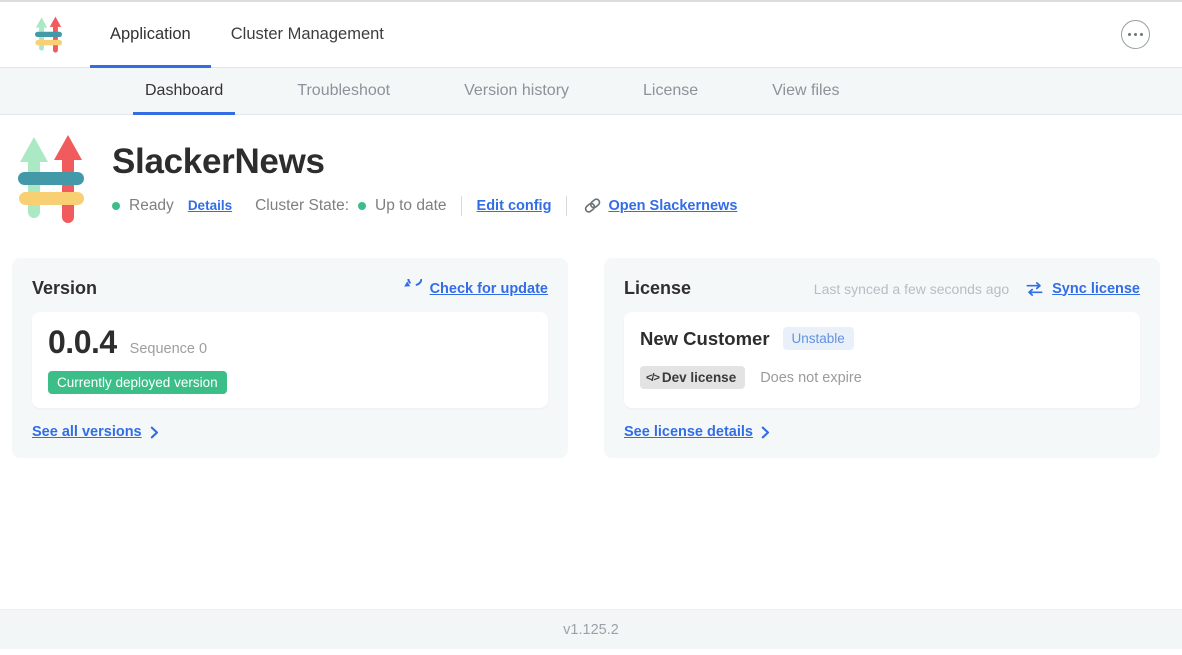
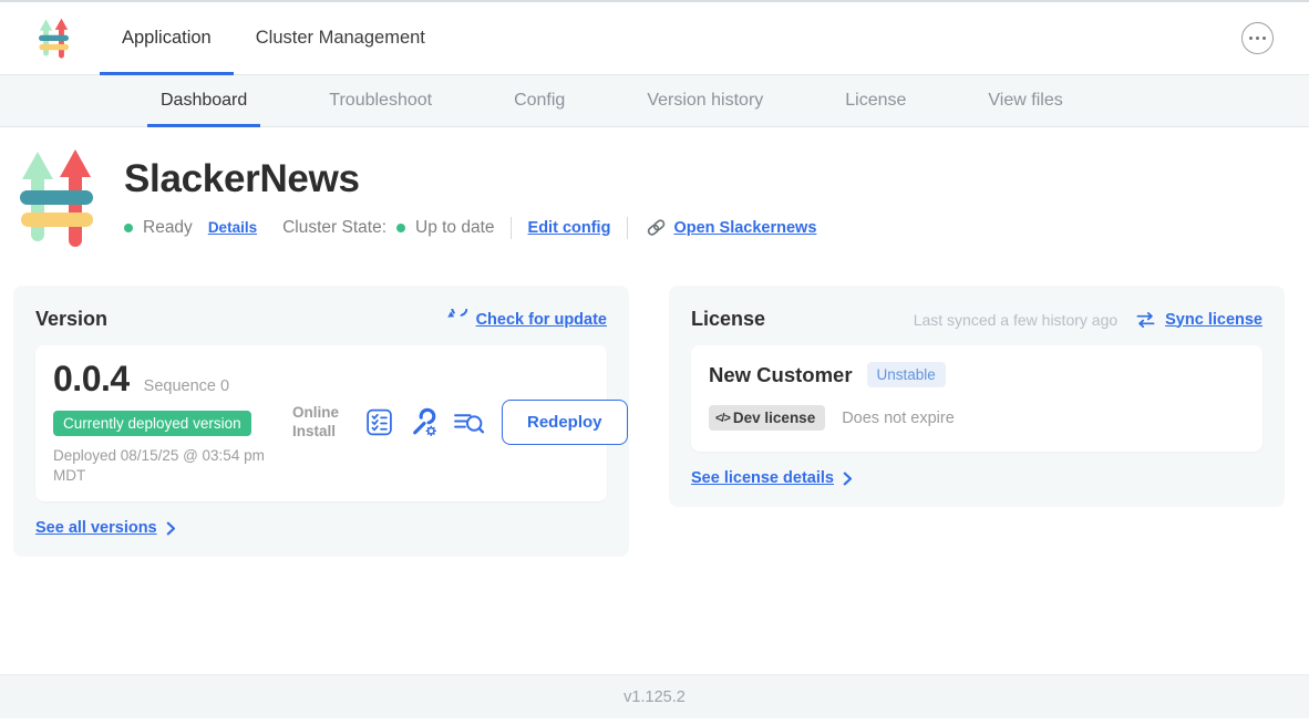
  Application
  Cluster Management
  Dashboard
  Troubleshoot
+ Config
  Version history
  License
  View files
  SlackerNews
  Ready
  Details
  Cluster State:
  Up to date
  Edit config
  Open Slackernews
  Version
  Check for update
  0.0.4
  Sequence 0
  Currently deployed version
+ Deployed 08/15/25 @ 03:54 pm MDT
+ Online Install
+ Redeploy
  See all versions
  License
- Last synced a few seconds ago
+ Last synced a few history ago
  Sync license
  New Customer
  Unstable
  </>
  Dev license
  Does not expire
  See license details
  v1.125.2
